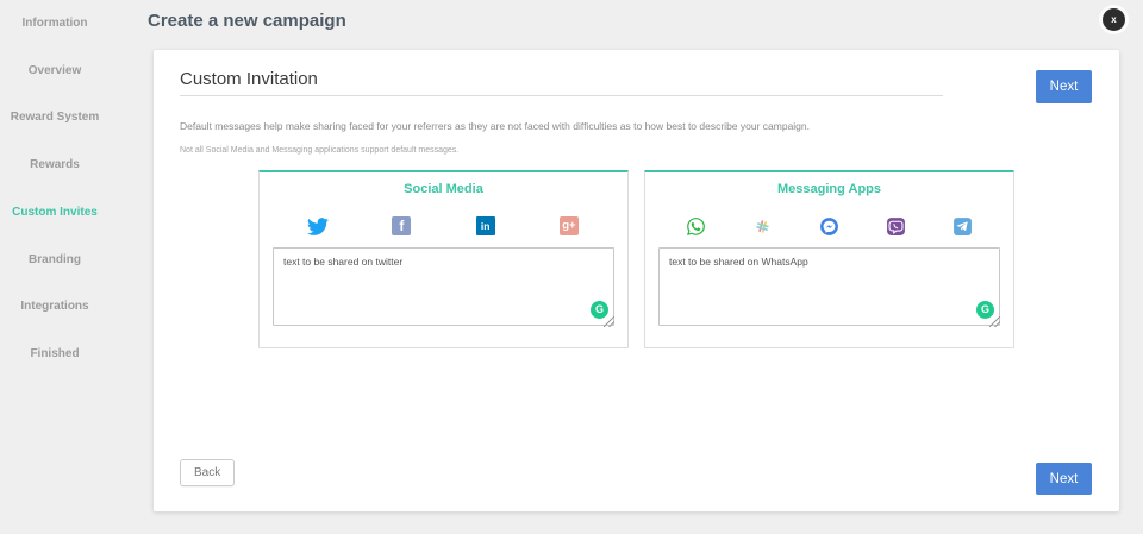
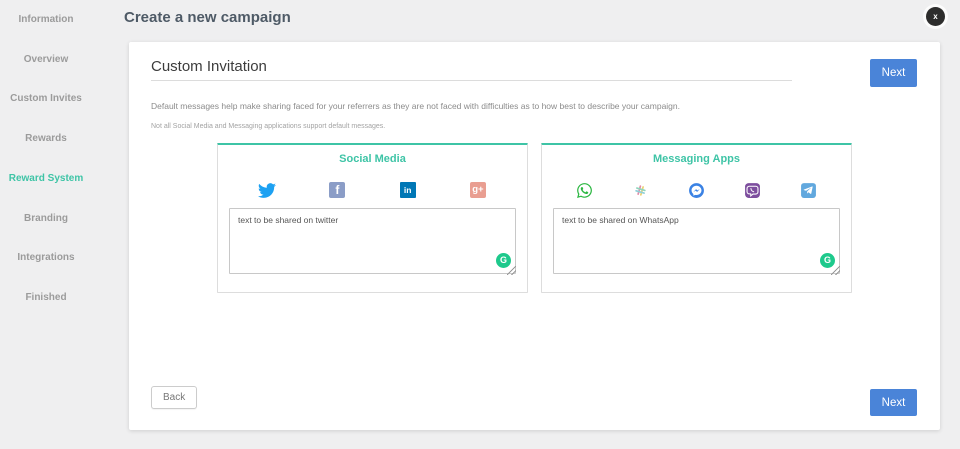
  Information
  Overview
- Reward System
+ Custom Invites
  Rewards
- Custom Invites
+ Reward System
  Branding
  Integrations
  Finished
  Create a new campaign
  x
  Custom Invitation
  Next
  Default messages help make sharing faced for your referrers as they are not faced with difficulties as to how best to describe your campaign.
  Social Media
  f
  in
  g+
  text to be shared on twitter
  G
  Messaging Apps
  text to be shared on WhatsApp
  G
  Back
  Next
